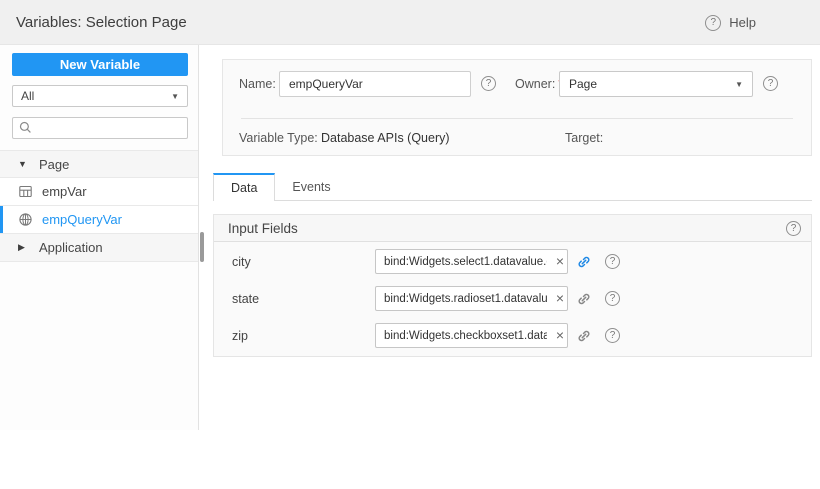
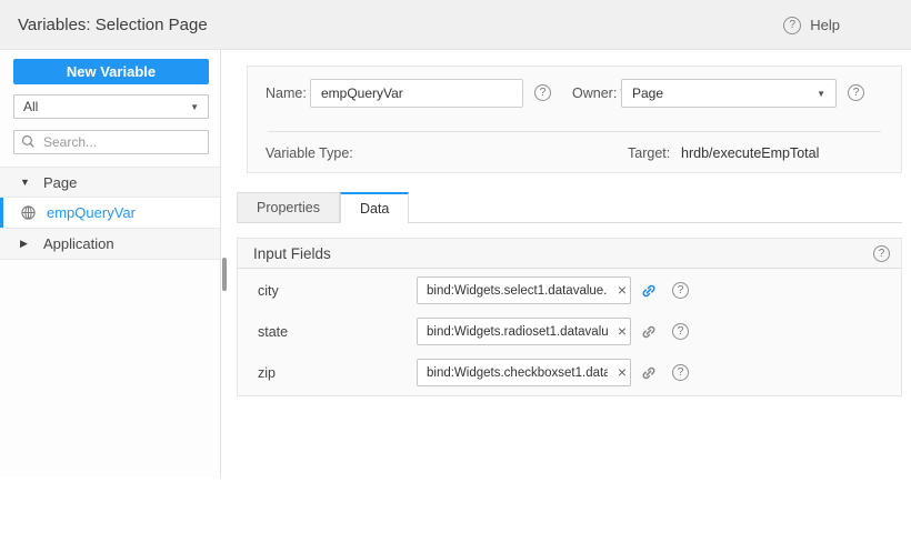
  Variables: Selection Page
  ?
  Help
  New Variable
  All
  ▼
+ Search...
  ▼
  Page
- empVar
  empQueryVar
  ▶
  Application
  Name:
  empQueryVar
  ?
  Owner:
  Page
  ▼
  ?
  Variable Type:
- Database APIs (Query)
  Target:
+ hrdb/executeEmpTotal
+ Properties
  Data
- Events
  Input Fields
  ?
  city
  bind:Widgets.select1.datavalue.
  ×
  ?
  state
  bind:Widgets.radioset1.datavalu
  ×
  ?
  zip
  bind:Widgets.checkboxset1.data
  ×
  ?
